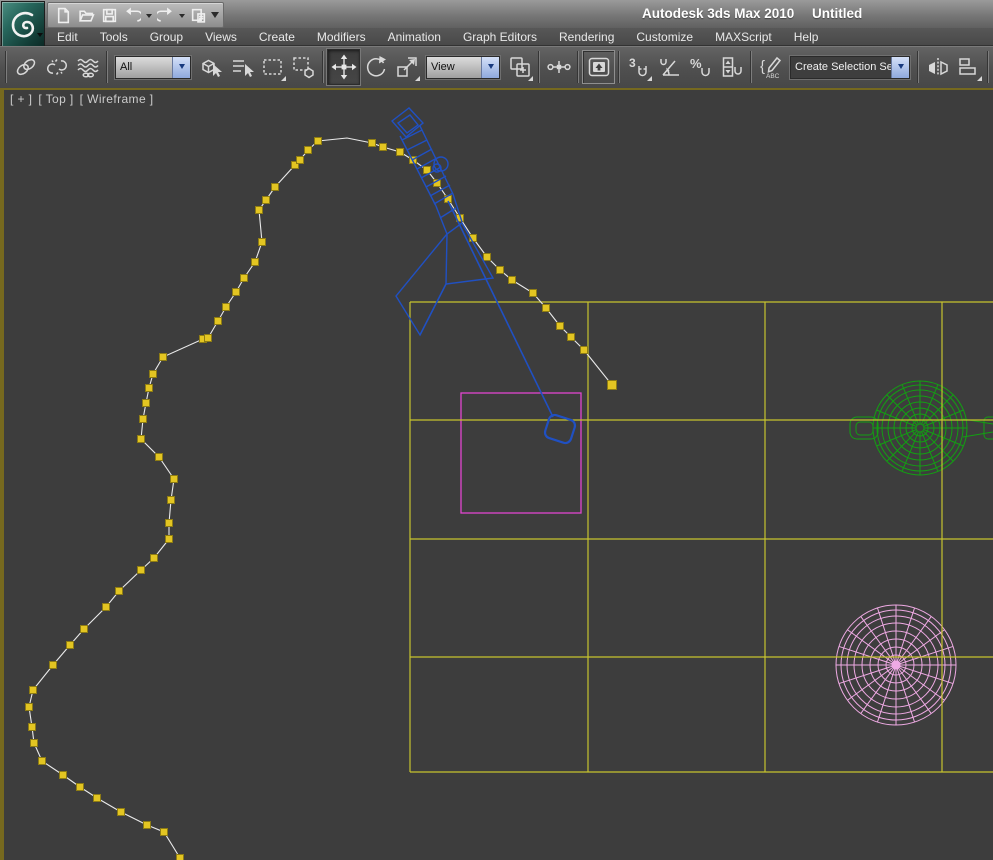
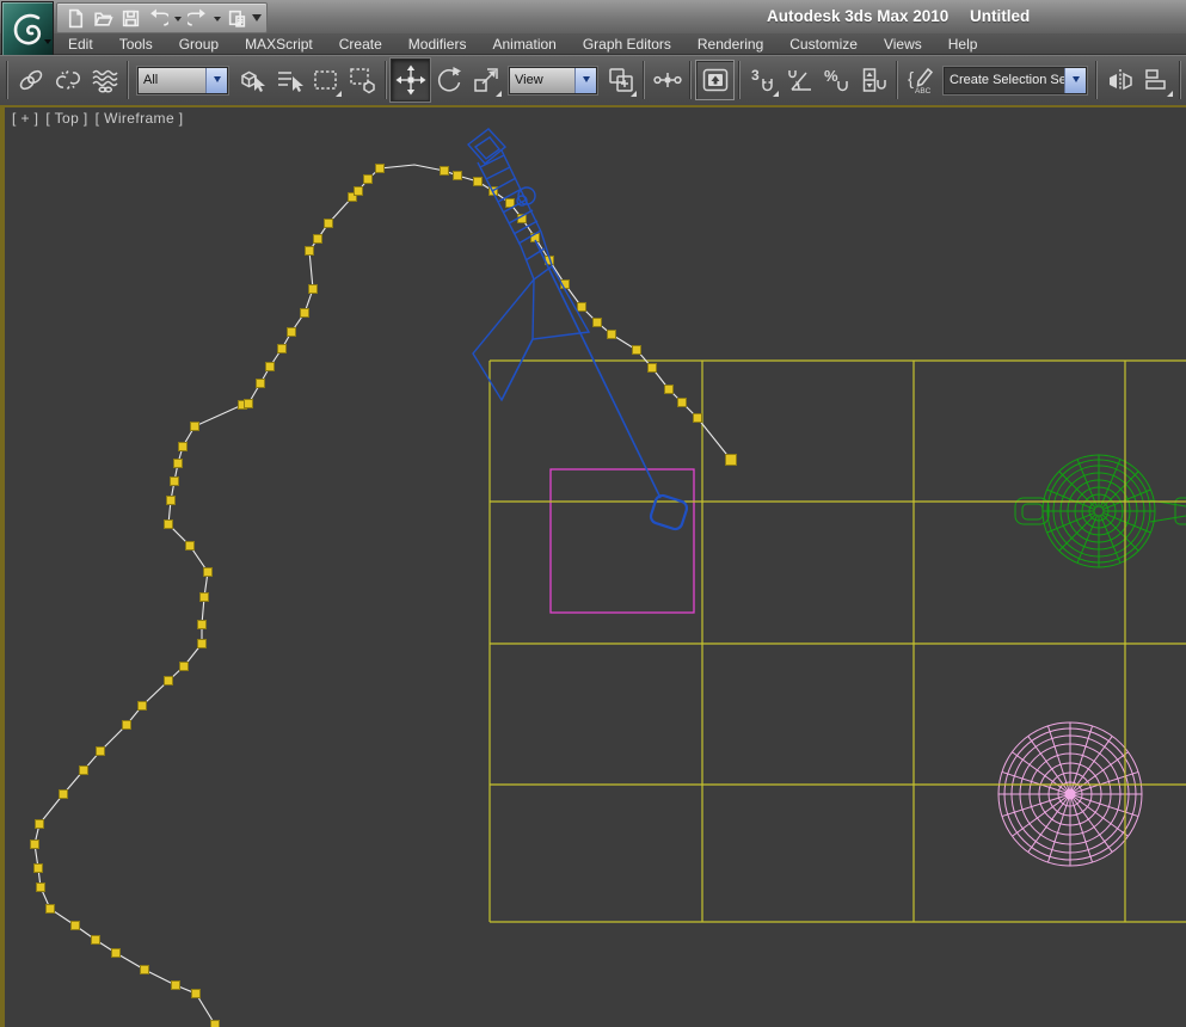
  Autodesk 3ds Max 2010
  Untitled
  Edit
  Tools
  Group
- Views
+ MAXScript
  Create
  Modifiers
  Animation
  Graph Editors
  Rendering
  Customize
- MAXScript
+ Views
  Help
  All
  View
  3
  %
  {
  Create Selection Se
  [ + ]
  [ Top ]
  [ Wireframe ]
